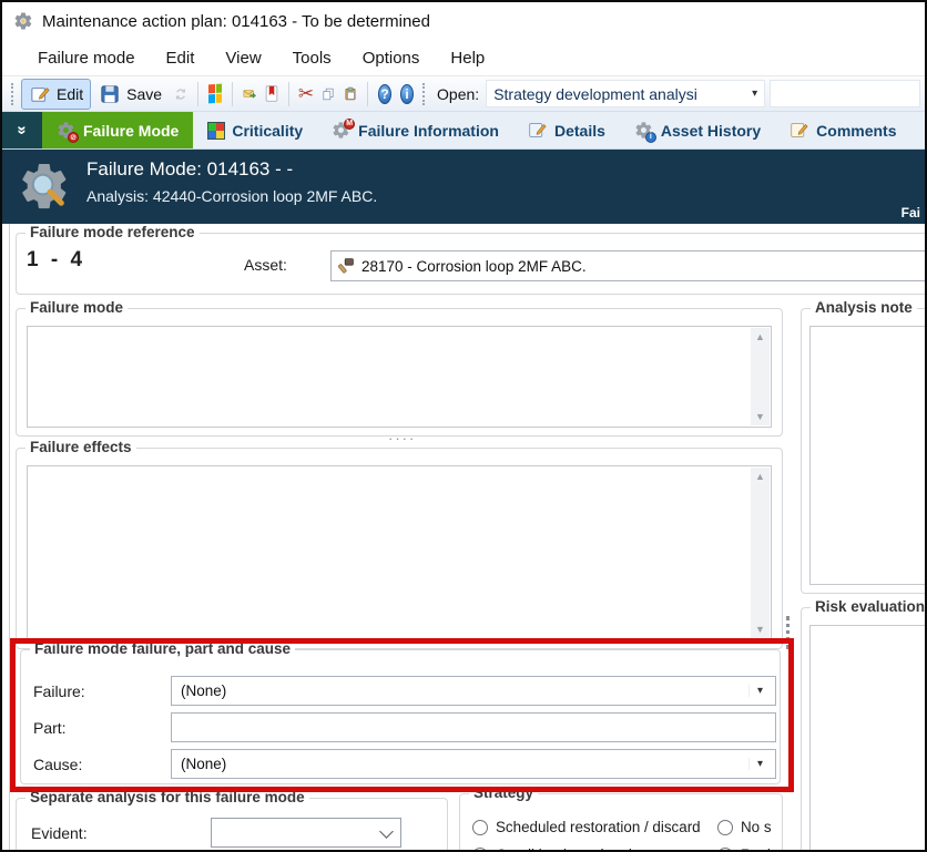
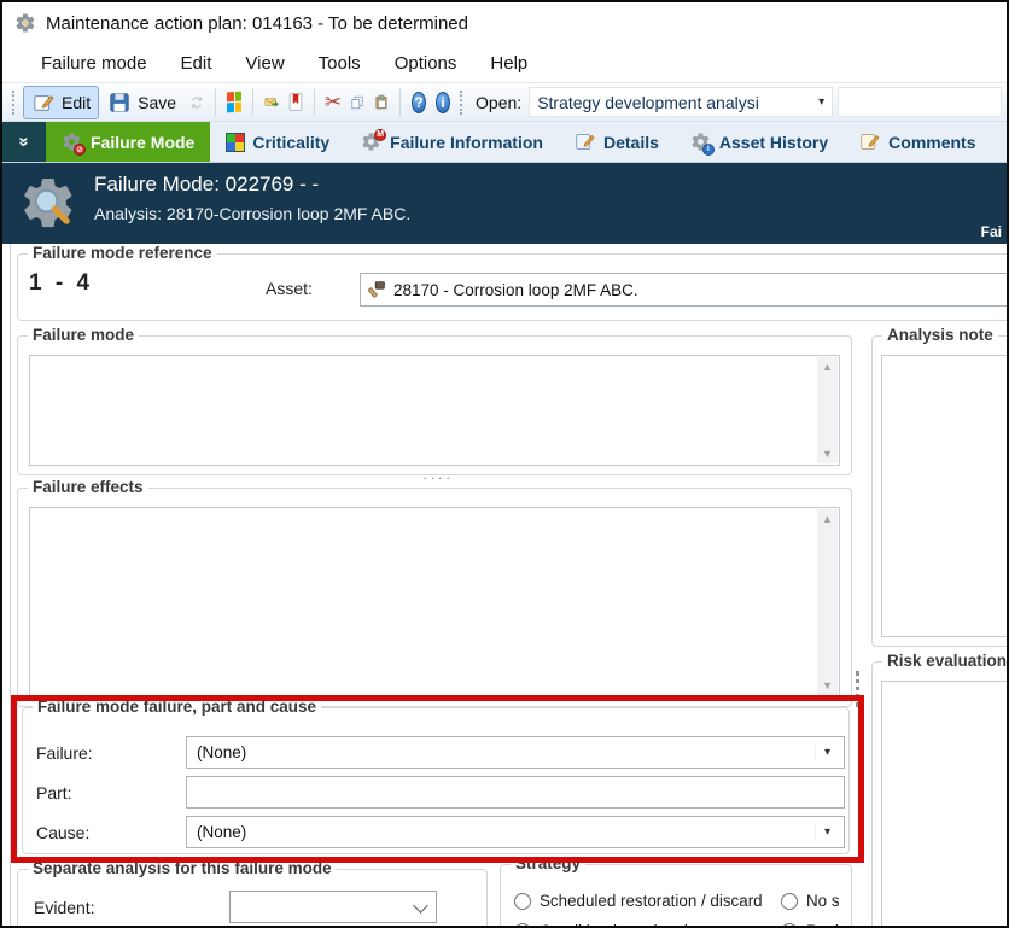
  Maintenance action plan: 014163 - To be determined
  Failure mode
  Edit
  View
  Tools
  Options
  Help
  Edit
  Save
  ✂
  ?
  i
  Open:
  Strategy development analysi
  ▾
  Failure Mode
  Criticality
  Failure Information
  Details
  Asset History
  Comments
- Failure Mode: 014163 - -
+ Failure Mode: 022769 - -
- Analysis: 42440-Corrosion loop 2MF ABC.
+ Analysis: 28170-Corrosion loop 2MF ABC.
  Fai
  Failure mode reference
  1 - 4
  Asset:
  28170 - Corrosion loop 2MF ABC.
  Failure mode
  ▲
  ▼
  ····
  Failure effects
  ▲
  ▼
  Analysis note
  Risk evaluation
  Failure mode failure, part and cause
  Failure:
  (None)
  ▾
  Part:
  Cause:
  (None)
  ▾
  Separate analysis for this failure mode
  Evident:
  Strategy
  Scheduled restoration / discard
  No s
